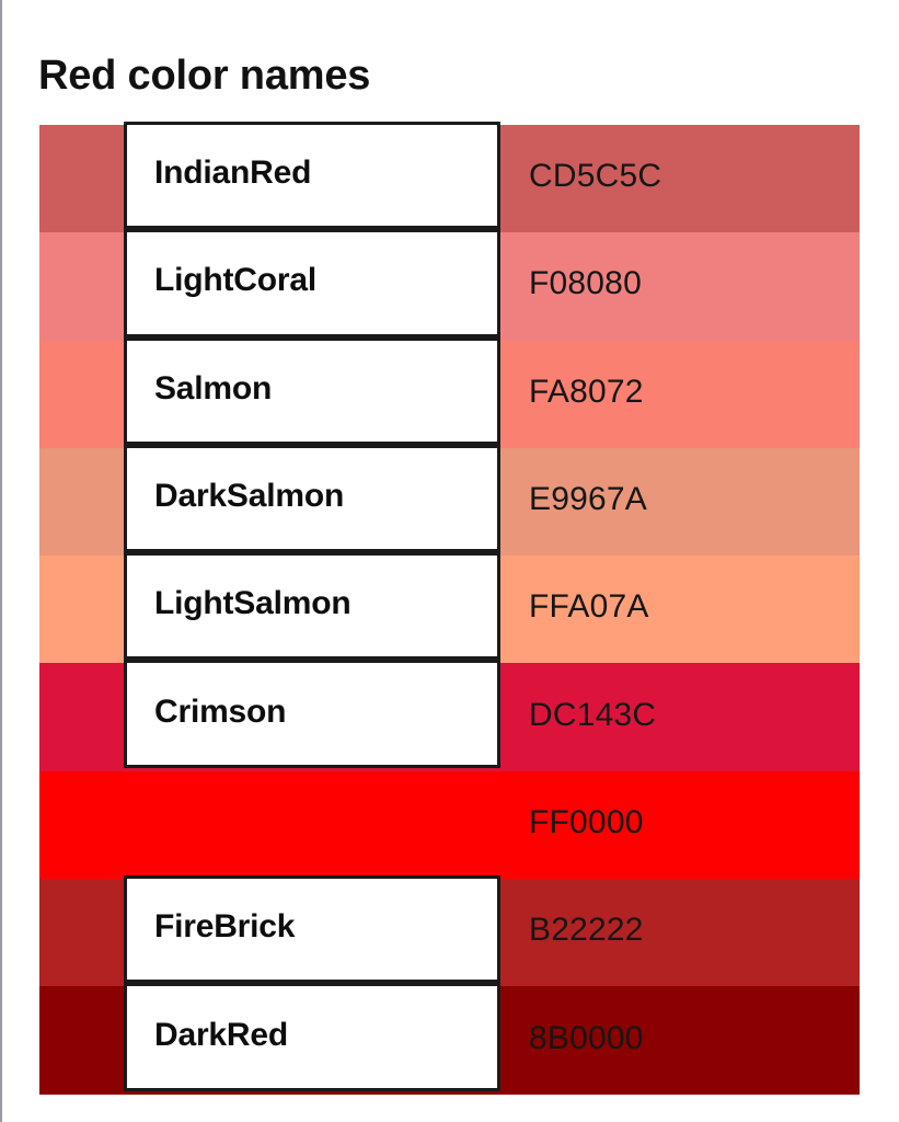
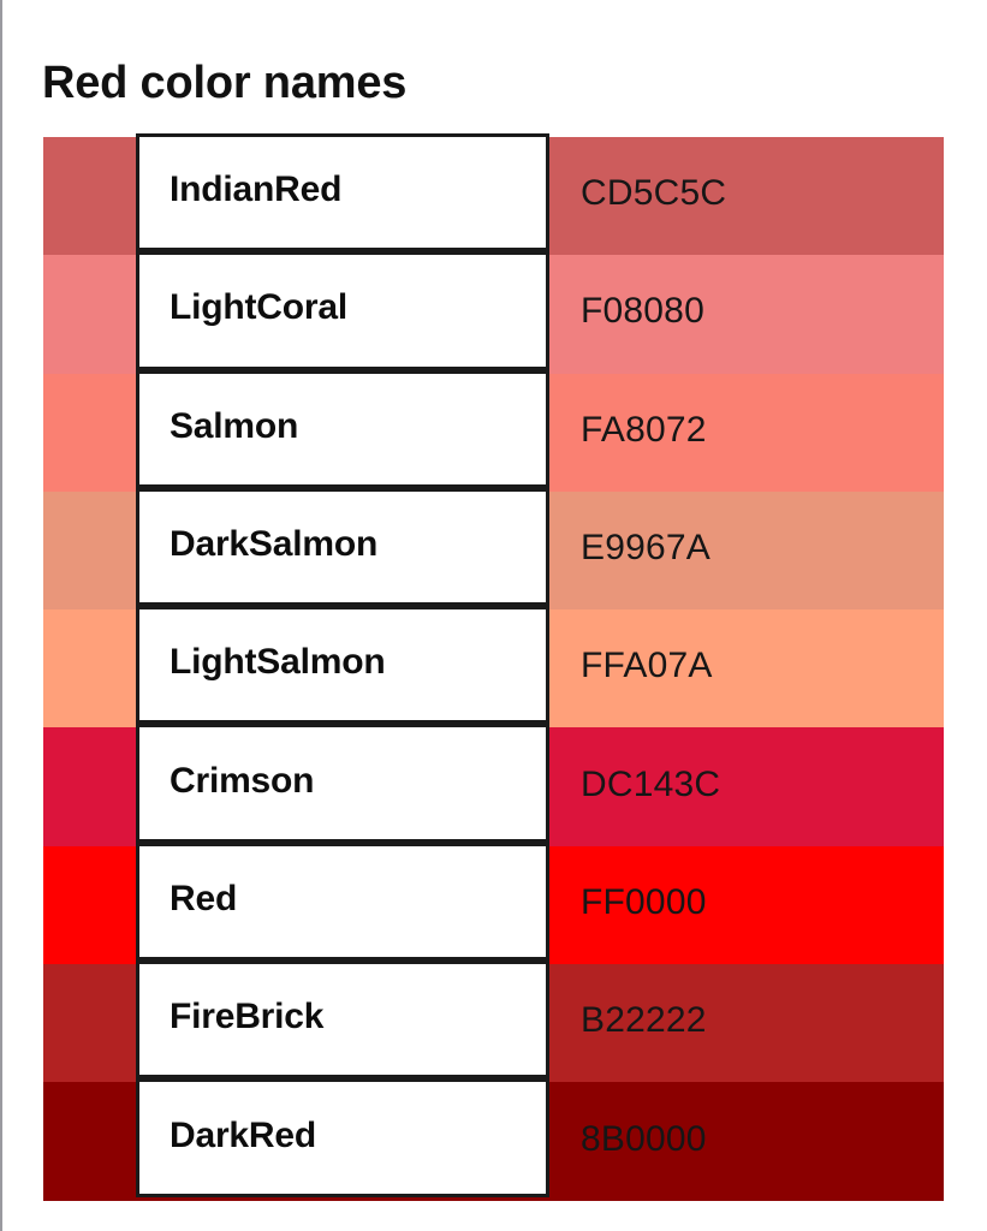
  Red color names
  CD5C5C
  IndianRed
  F08080
  LightCoral
  FA8072
  Salmon
  E9967A
  DarkSalmon
  FFA07A
  LightSalmon
  DC143C
  Crimson
  FF0000
+ Red
  B22222
  FireBrick
  8B0000
  DarkRed
